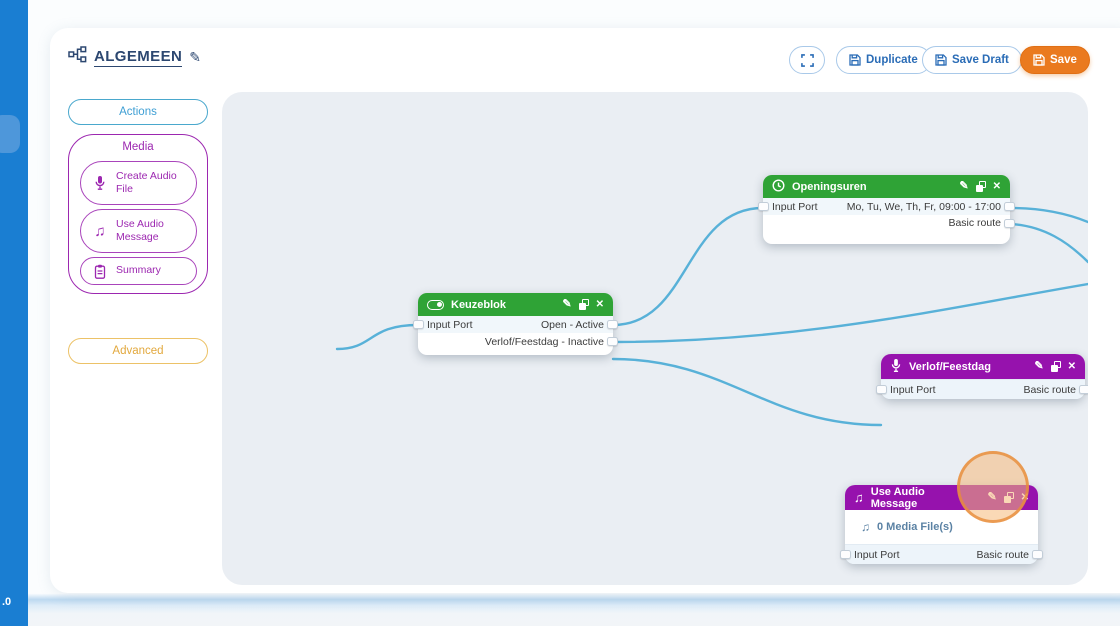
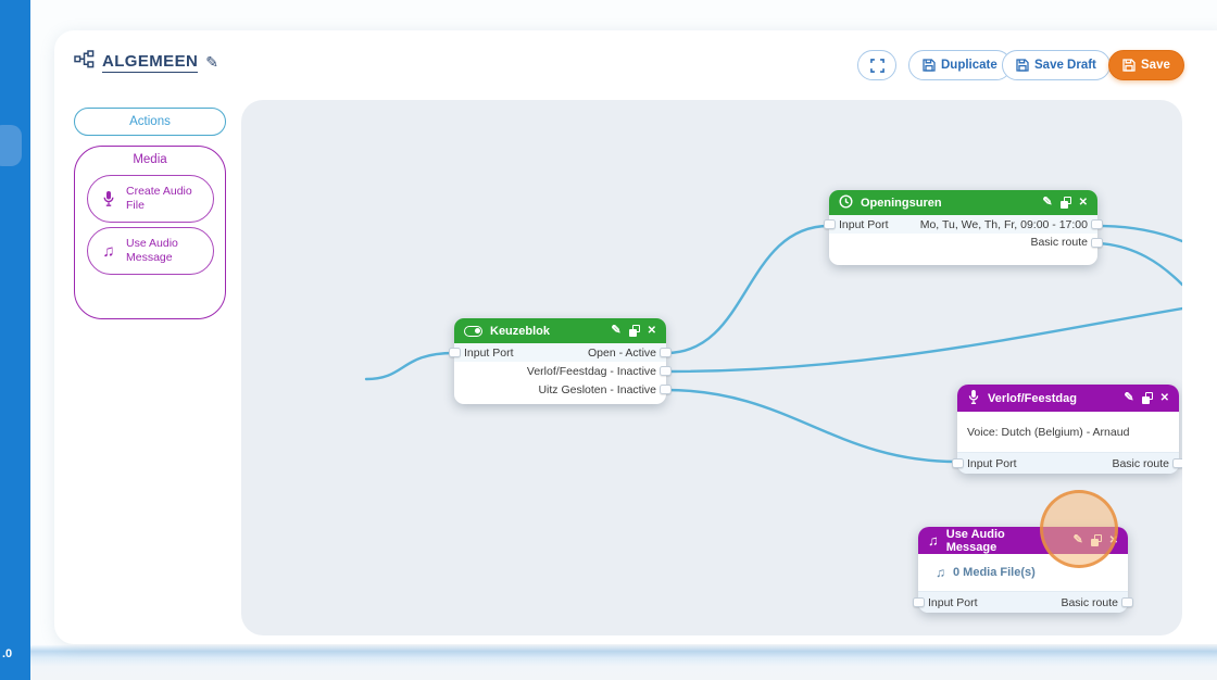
  .0
  ALGEMEEN
  ✎
  Duplicate
  Save Draft
  Save
  Actions
  Media
  Create Audio File
  ♫
  Use Audio Message
- Summary
- Advanced
  Keuzeblok
  ✎
  ✕
  Input Port
  Open - Active
  Verlof/Feestdag - Inactive
+ Uitz Gesloten - Inactive
  Openingsuren
  ✎
  ✕
  Input Port
  Mo, Tu, We, Th, Fr, 09:00 - 17:00
  Basic route
  Verlof/Feestdag
  ✎
  ✕
+ Voice: Dutch (Belgium) - Arnaud
  Input Port
  Basic route
  ♫
  Use Audio Message
  ✎
  ✕
  ♫
  0 Media File(s)
  Input Port
  Basic route
